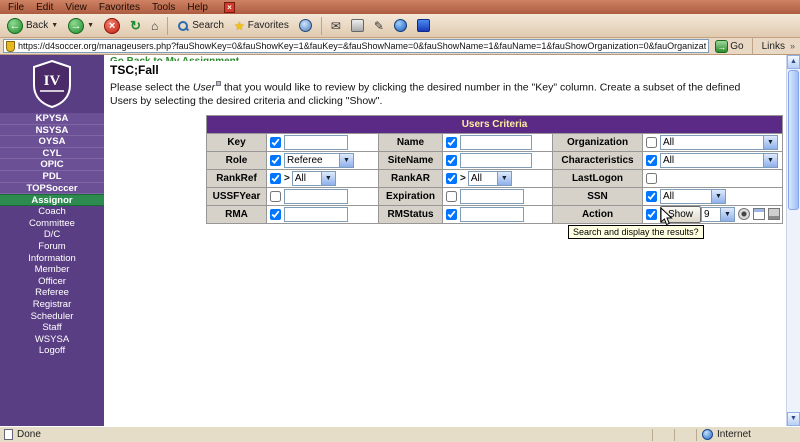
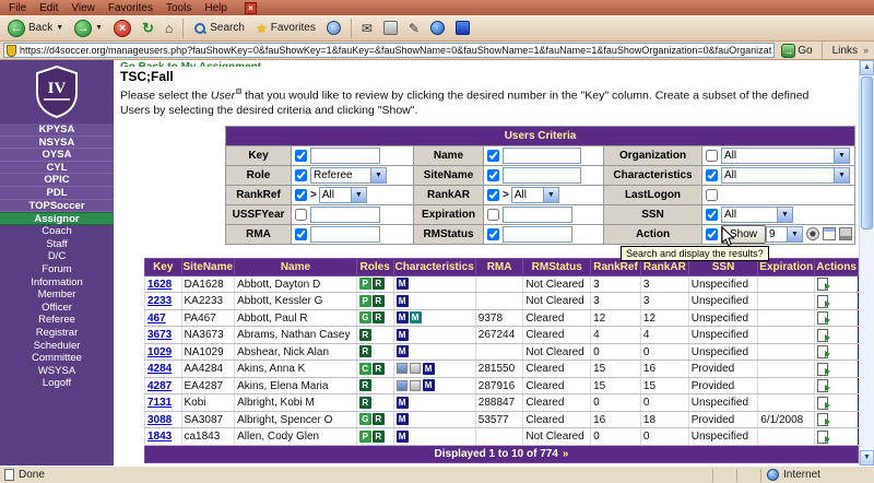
  File Edit View Favorites Tools Help
  ×
  ←
  Back
  →
  ×
  ↻
  ⌂
  Search
  ★
  Favorites
  ✉
  ✎
  https://d4soccer.org/manageusers.php?fauShowKey=0&fauShowKey=1&fauKey=&fauShowName=0&fauShowName=1&fauName=1&fauShowOrganization=0&fauOrganizat
  →
  Go
  Links
  »
  IV
  KPYSA
  NSYSA
  OYSA
  CYL
  OPIC
  PDL
  TOPSoccer
  Assignor
  Coach
- Committee
+ Staff
  D/C
  Forum
  Information
  Member
  Officer
  Referee
  Registrar
  Scheduler
- Staff
+ Committee
  WSYSA
  Logoff
  TSC;Fall
  Please select the User that you would like to review by clicking the desired number in the "Key" column. Create a subset of the defined Users by selecting the desired criteria and clicking "Show".
  Users Criteria
  Key		Name		Organization	All
  Role	Referee	SiteName		Characteristics	All
  RankRef	> All	RankAR	> All	LastLogon
  USSFYear		Expiration		SSN	All
  RMA		RMStatus		Action	Show 9
  Search and display the results?
+ Key	SiteName	Name	Roles	Characteristics	RMA	RMStatus	RankRef	RankAR	SSN	Expiration	Actions
+ 1628	DA1628	Abbott, Dayton D	P R	M		Not Cleared	3	3	Unspecified
+ 2233	KA2233	Abbott, Kessler G	P R	M		Not Cleared	3	3	Unspecified
+ 467	PA467	Abbott, Paul R	G R	M M	9378	Cleared	12	12	Unspecified
+ 3673	NA3673	Abrams, Nathan Casey	R	M	267244	Cleared	4	4	Unspecified
+ 1029	NA1029	Abshear, Nick Alan	R	M		Not Cleared	0	0	Unspecified
+ 4284	AA4284	Akins, Anna K	C R	M	281550	Cleared	15	16	Provided
+ 4287	EA4287	Akins, Elena Maria	R	M	287916	Cleared	15	15	Provided
+ 7131	Kobi	Albright, Kobi M	R	M	288847	Cleared	0	0	Unspecified
+ 3088	SA3087	Albright, Spencer O	G R	M	53577	Cleared	16	18	Provided	6/1/2008
+ 1843	ca1843	Allen, Cody Glen	P R	M		Not Cleared	0	0	Unspecified
+ Displayed 1 to 10 of 774 »
  Done
  Internet
